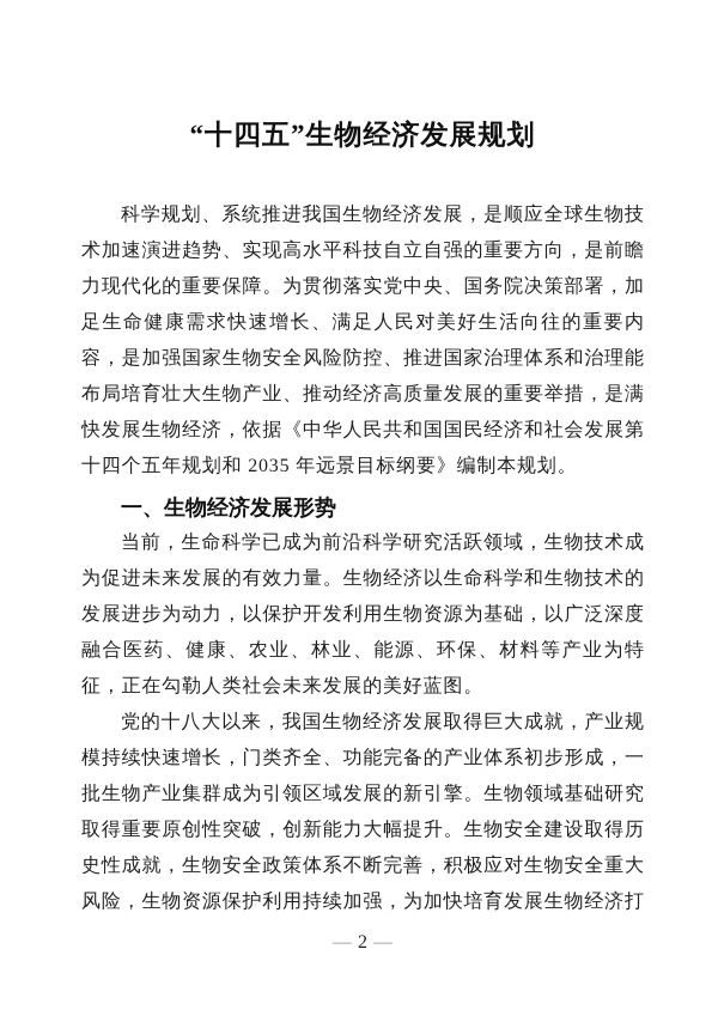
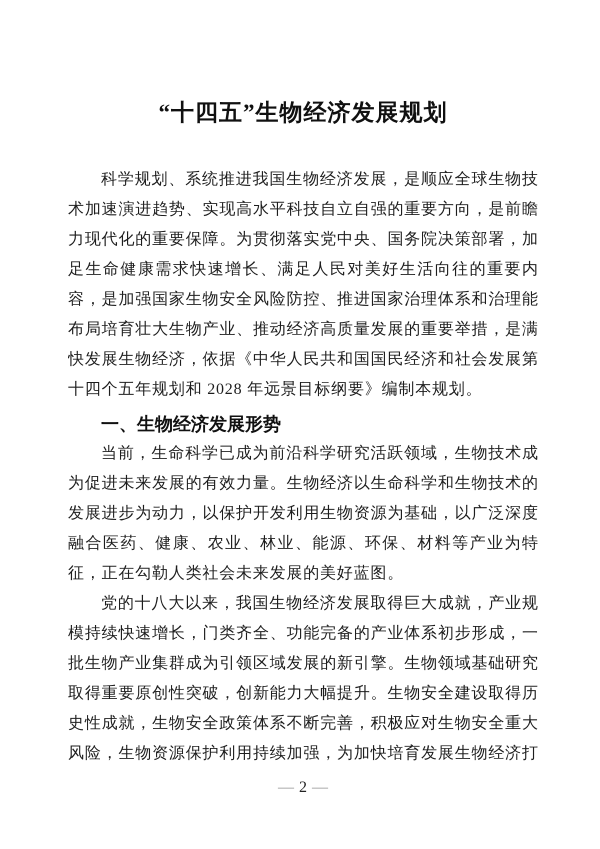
  “十四五”生物经济发展规划
  科学规划、系统推进我国生物经济发展，是顺应全球生物技
  术加速演进趋势、实现高水平科技自立自强的重要方向，是前瞻
  力现代化的重要保障。为贯彻落实党中央、国务院决策部署，加
  足生命健康需求快速增长、满足人民对美好生活向往的重要内
  容，是加强国家生物安全风险防控、推进国家治理体系和治理能
  布局培育壮大生物产业、推动经济高质量发展的重要举措，是满
  快发展生物经济，依据《中华人民共和国国民经济和社会发展第
- 十四个五年规划和 2035 年远景目标纲要》编制本规划。
+ 十四个五年规划和 2028 年远景目标纲要》编制本规划。
  一、生物经济发展形势
  当前，生命科学已成为前沿科学研究活跃领域，生物技术成
  为促进未来发展的有效力量。生物经济以生命科学和生物技术的
  发展进步为动力，以保护开发利用生物资源为基础，以广泛深度
  融合医药、健康、农业、林业、能源、环保、材料等产业为特
  征，正在勾勒人类社会未来发展的美好蓝图。
  党的十八大以来，我国生物经济发展取得巨大成就，产业规
  模持续快速增长，门类齐全、功能完备的产业体系初步形成，一
  批生物产业集群成为引领区域发展的新引擎。生物领域基础研究
  取得重要原创性突破，创新能力大幅提升。生物安全建设取得历
  史性成就，生物安全政策体系不断完善，积极应对生物安全重大
  风险，生物资源保护利用持续加强，为加快培育发展生物经济打
  — 2 —
